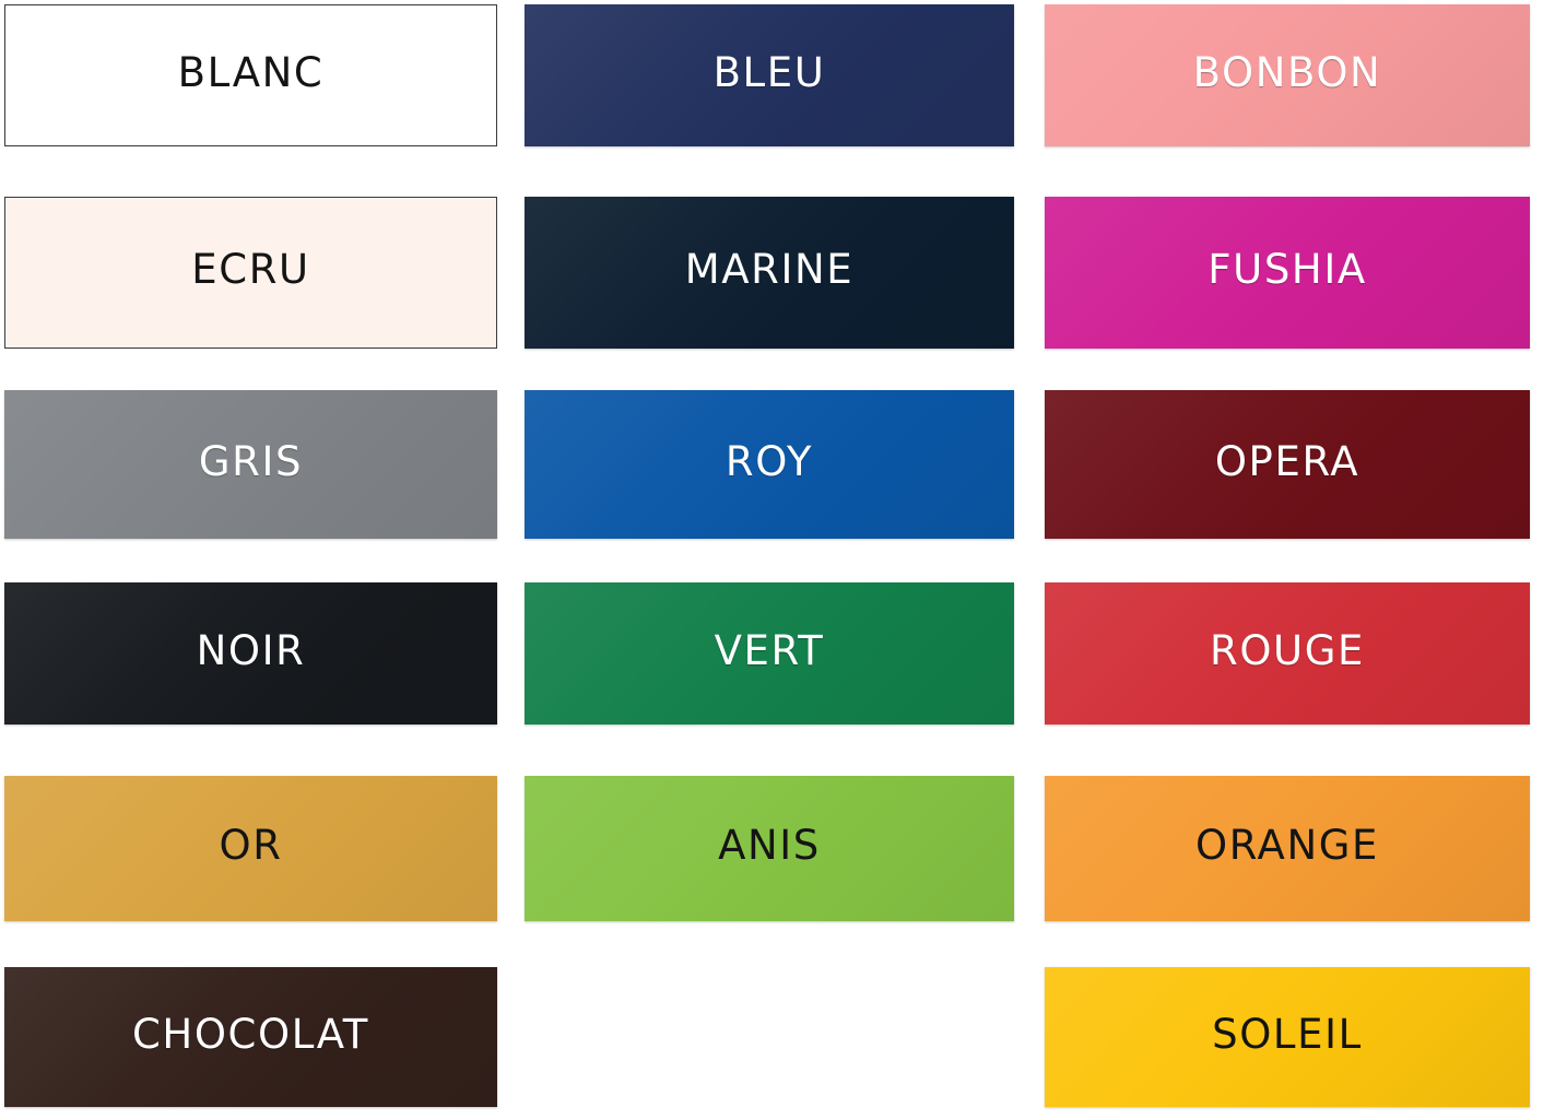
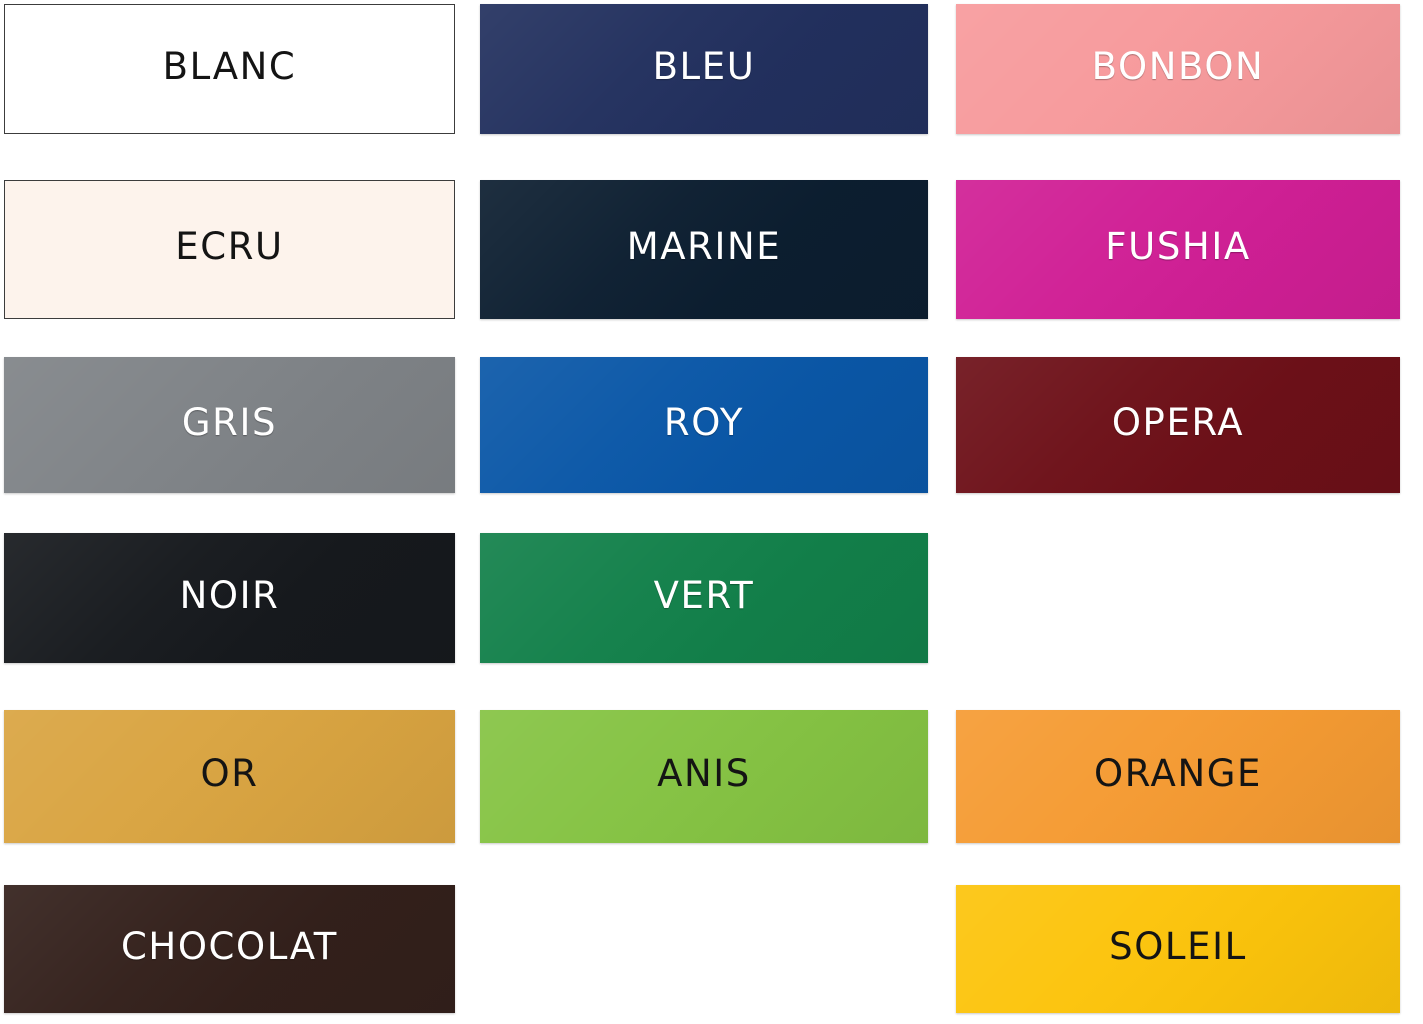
  BLANC
  BLEU
  BONBON
  ECRU
  MARINE
  FUSHIA
  GRIS
  ROY
  OPERA
  NOIR
  VERT
- ROUGE
  OR
  ANIS
  ORANGE
  CHOCOLAT
  SOLEIL
